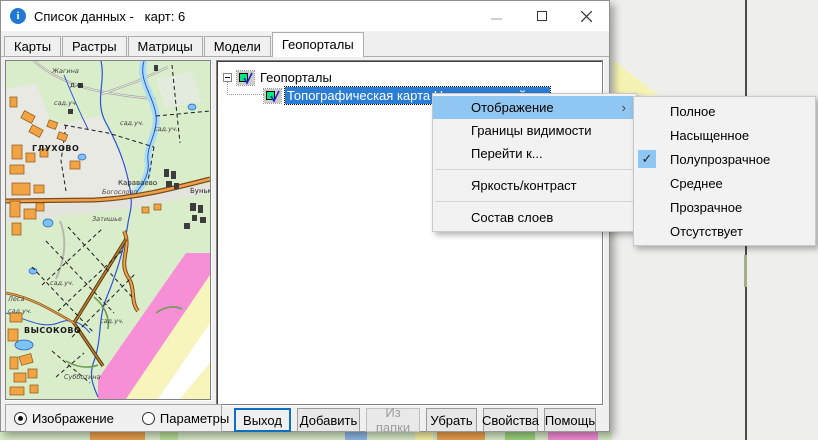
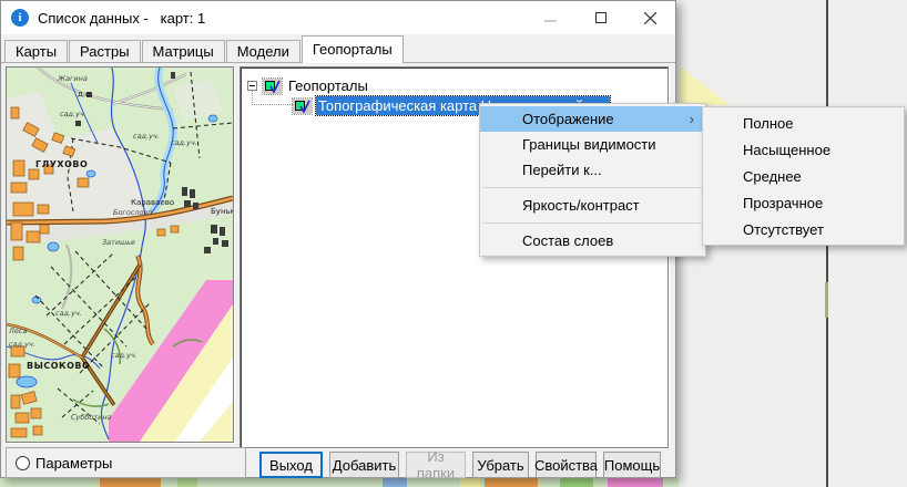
  i
- Список данных - карт: 6
+ Список данных - карт: 1
  Карты
  Растры
  Матрицы
  Модели
  Геопорталы
  Жагина
  д.о.
  сад.уч.
  сад.уч.
  сад.уч.
  ГЛУХОВО
  Караваево
  Богослово
  Затишье
  Буньк
  ВЫСОКОВО
  Субботина
  Леса
  сад.уч.
  сад.уч.
  сад.уч.
  Геопорталы
- Изображение
  Параметры
  Выход
  Добавить
  Из папки
  Убрать
  Свойства
  Помощь
  Отображение
  ›
  Границы видимости
  Перейти к...
  Яркость/контраст
  Состав слоев
  Полное
  Насыщенное
- ✓
- Полупрозрачное
  Среднее
  Прозрачное
  Отсутствует
